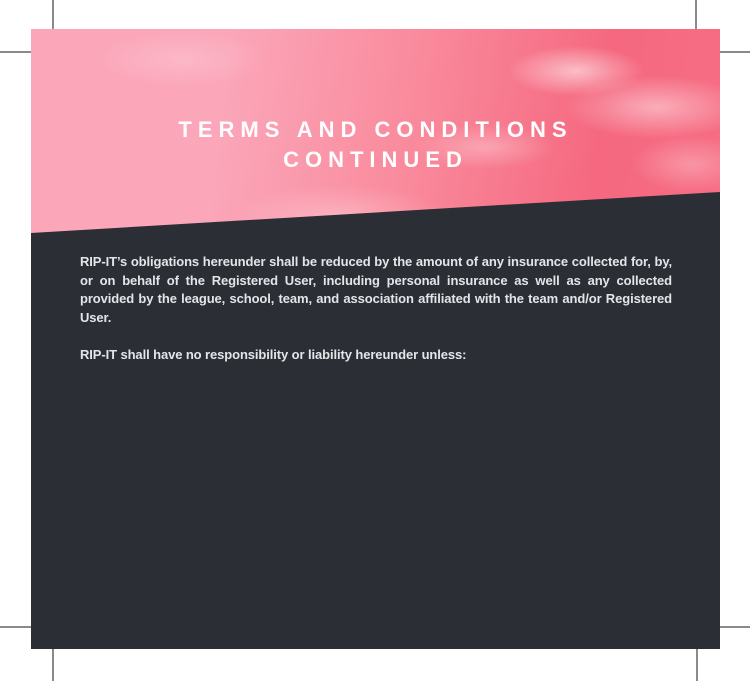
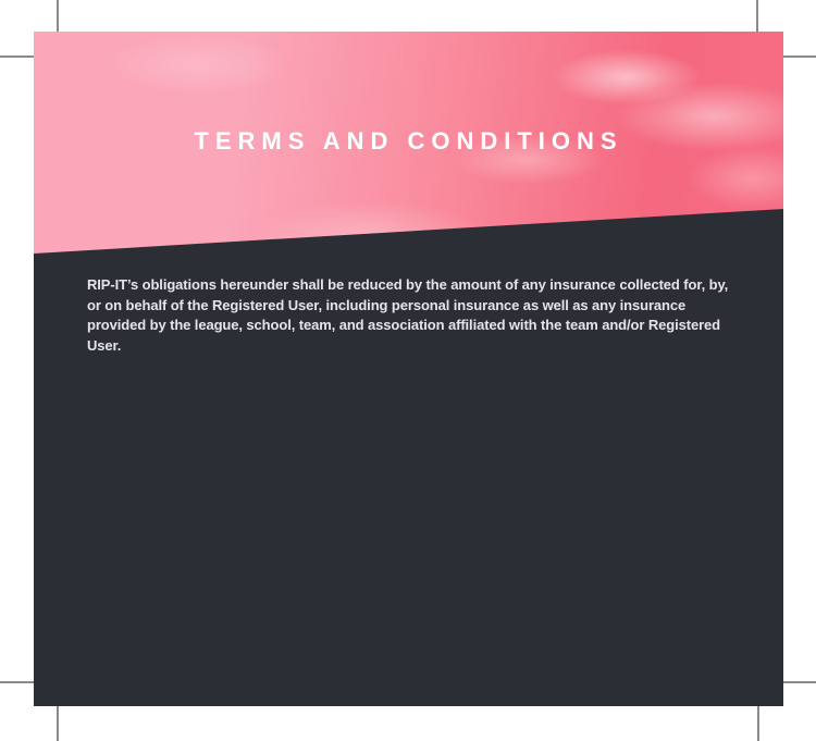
  TERMS AND CONDITIONS
- CONTINUED
- RIP-IT’s obligations hereunder shall be reduced by the amount of any insurance collected for, by, or on behalf of the Registered User, including personal insurance as well as any collected provided by the league, school, team, and association affiliated with the team and/or Registered User.
+ RIP-IT’s obligations hereunder shall be reduced by the amount of any insurance collected for, by, or on behalf of the Registered User, including personal insurance as well as any insurance provided by the league, school, team, and association affiliated with the team and/or Registered User.
- RIP-IT shall have no responsibility or liability hereunder unless:
